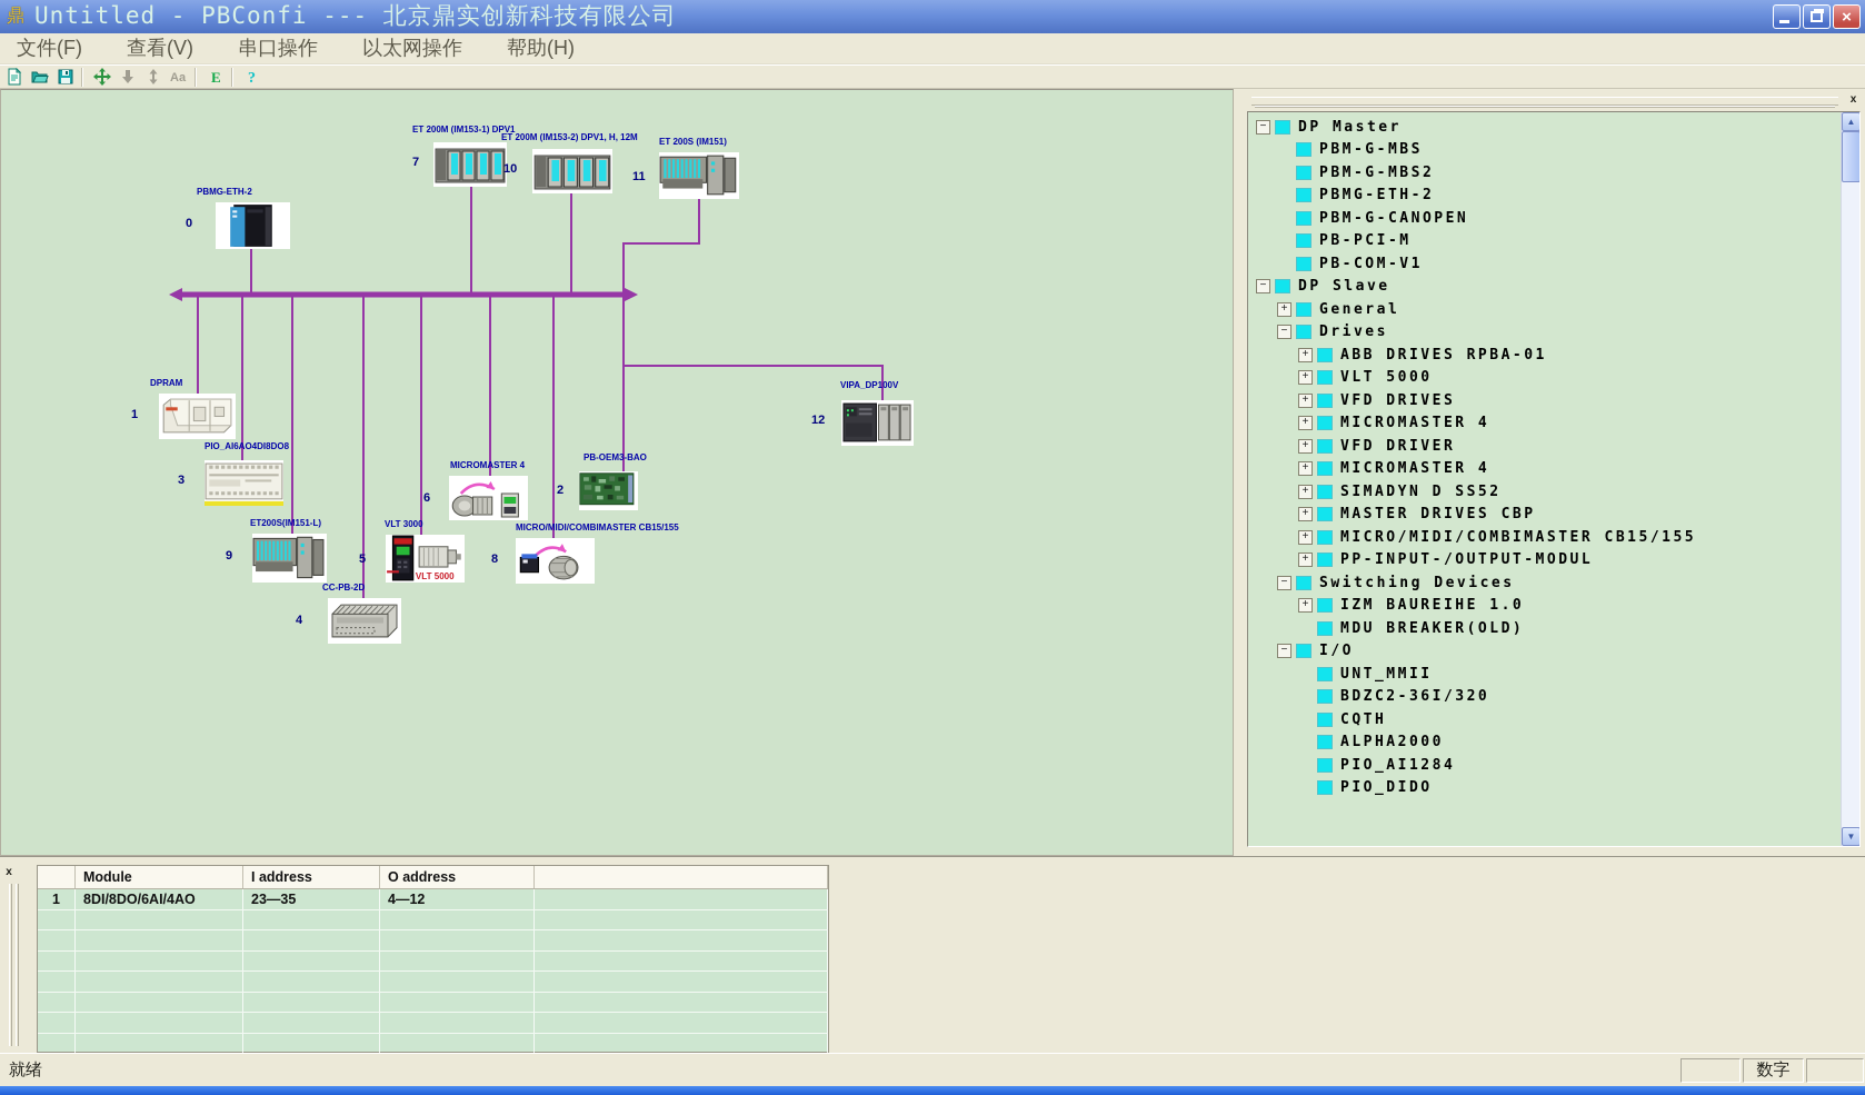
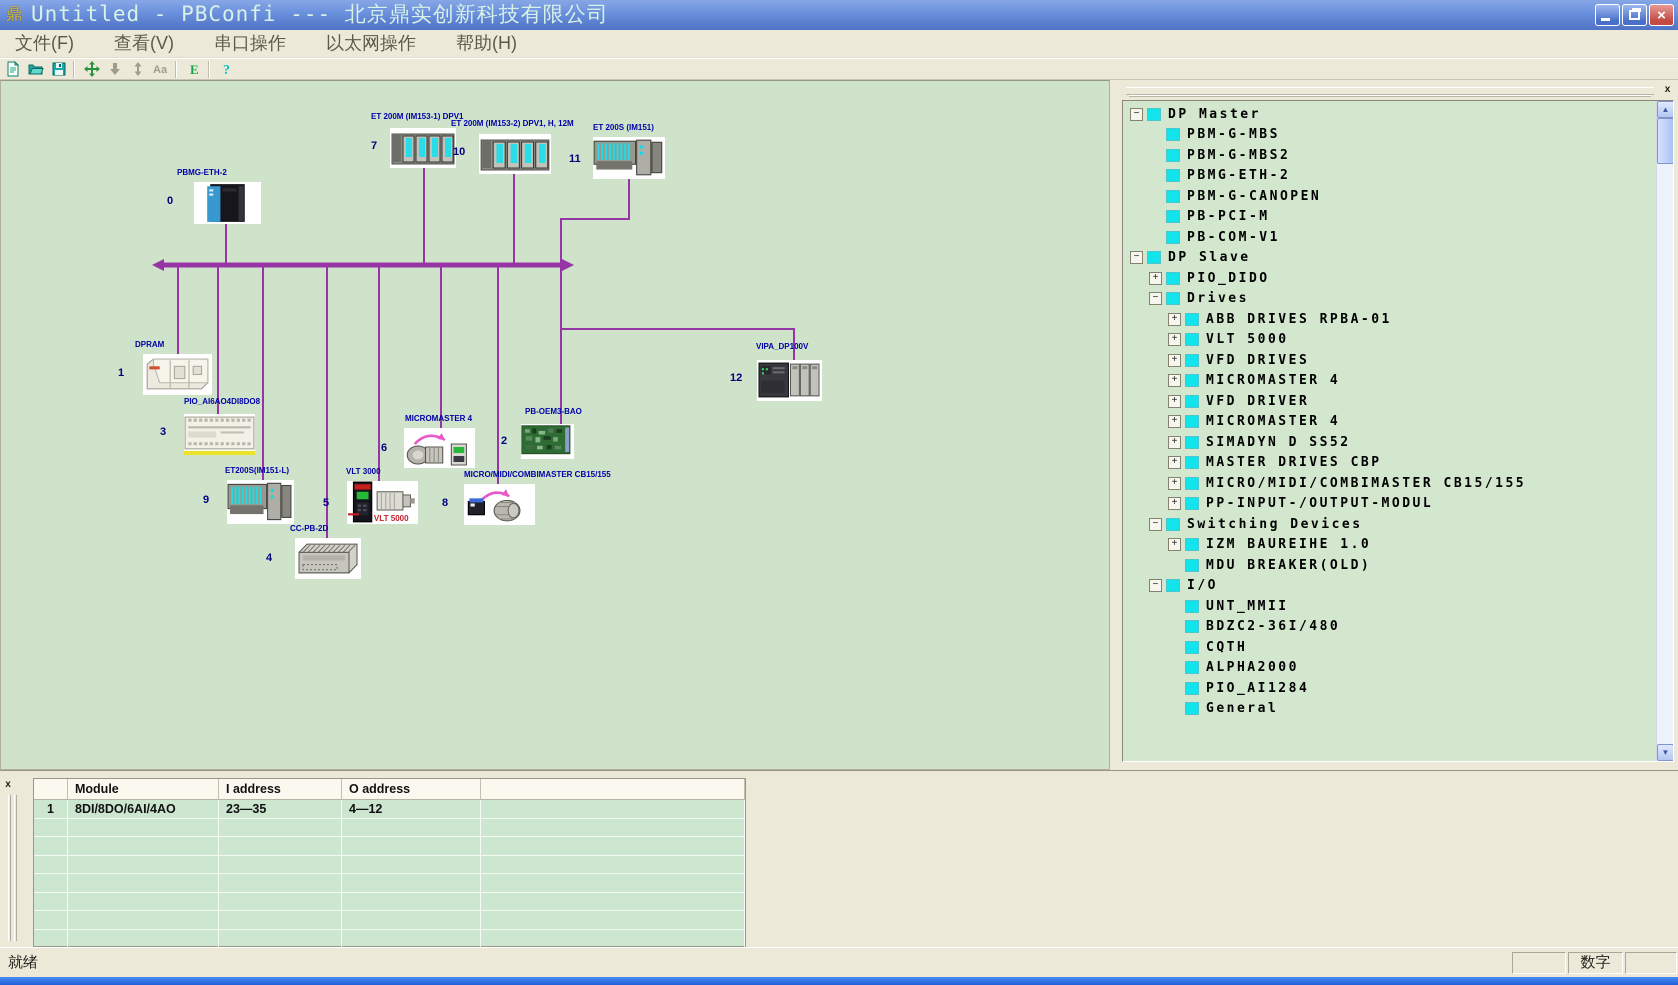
  鼎
  Untitled - PBConfi --- 北京鼎实创新科技有限公司
  ×
  文件(F)
  查看(V)
  串口操作
  以太网操作
  帮助(H)
  Aa
  E
  ?
  PBMG-ETH-2
  0
  ET 200M (IM153-1) DPV1
  7
  ET 200M (IM153-2) DPV1, H, 12M
  10
  ET 200S (IM151)
  11
  DPRAM
  1
  PIO_AI6AO4DI8DO8
  3
  ET200S(IM151-L)
  9
  CC-PB-2D
  4
  VLT 5000
  VLT 3000
  5
  MICROMASTER 4
  6
  PB-OEM3-BAO
  2
  MICRO/MIDI/COMBIMASTER CB15/155
  8
  VIPA_DP100V
  12
  x
  −
  DP Master
  PBM-G-MBS
  PBM-G-MBS2
  PBMG-ETH-2
  PBM-G-CANOPEN
  PB-PCI-M
  PB-COM-V1
  −
  DP Slave
  +
- General
+ PIO_DIDO
  −
  Drives
  +
  ABB DRIVES RPBA-01
  +
  VLT 5000
  +
  VFD DRIVES
  +
  MICROMASTER 4
  +
  VFD DRIVER
  +
  MICROMASTER 4
  +
  SIMADYN D SS52
  +
  MASTER DRIVES CBP
  +
  MICRO/MIDI/COMBIMASTER CB15/155
  +
  PP-INPUT-/OUTPUT-MODUL
  −
  Switching Devices
  +
  IZM BAUREIHE 1.0
  MDU BREAKER(OLD)
  −
  I/O
  UNT_MMII
- BDZC2-36I/320
+ BDZC2-36I/480
  CQTH
  ALPHA2000
  PIO_AI1284
- PIO_DIDO
+ General
  ▲
  ▼
  x
  Module
  I address
  O address
  1
  8DI/8DO/6AI/4AO
  23—35
  4—12
  就绪
  数字
